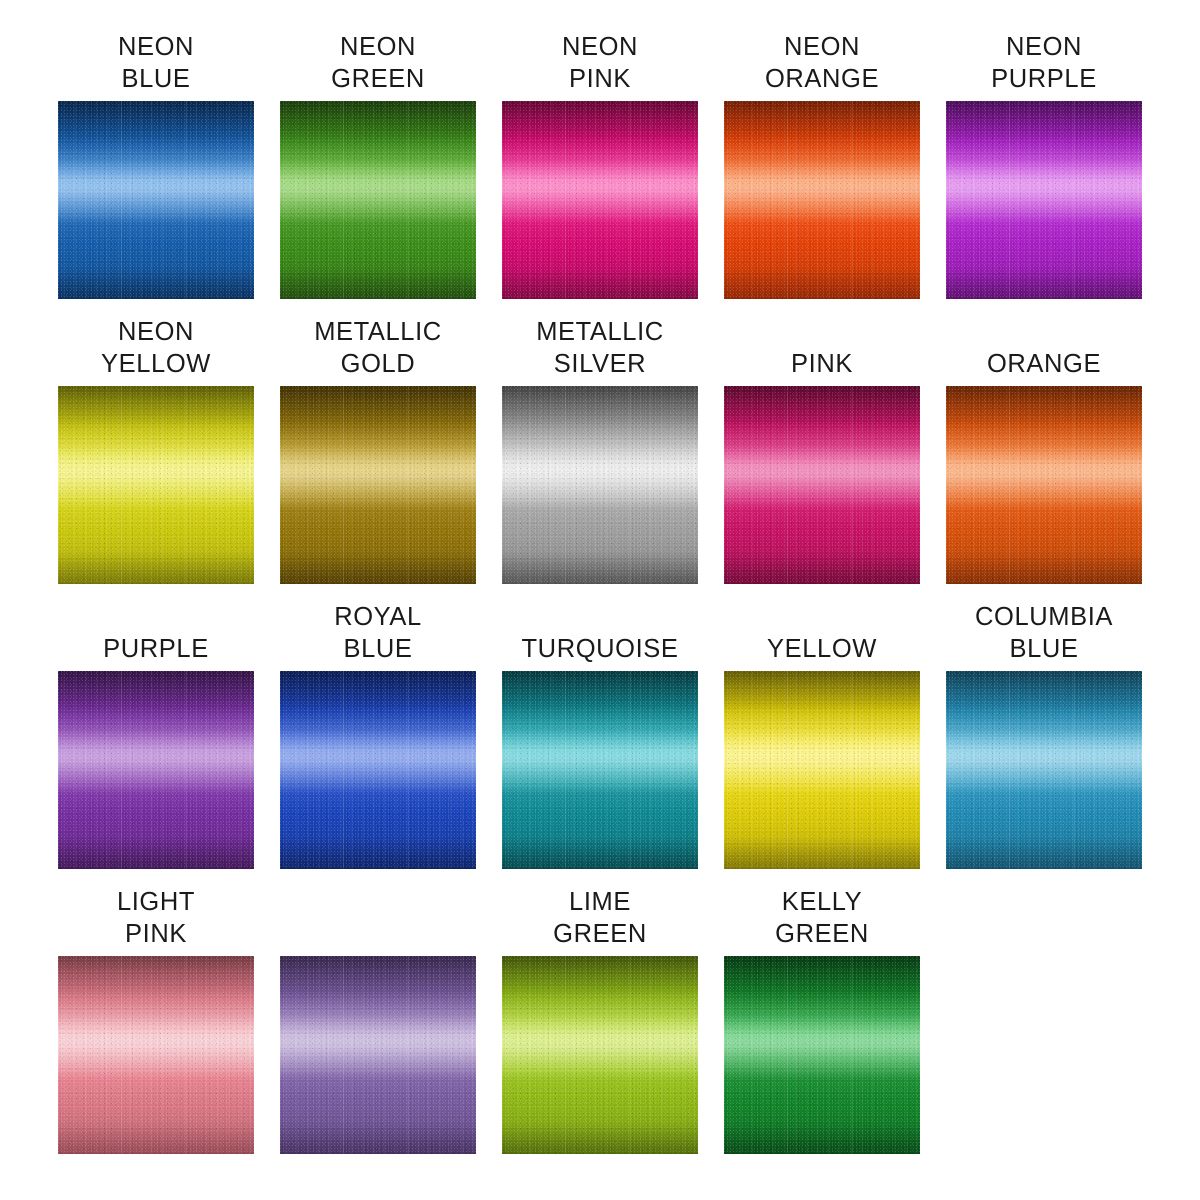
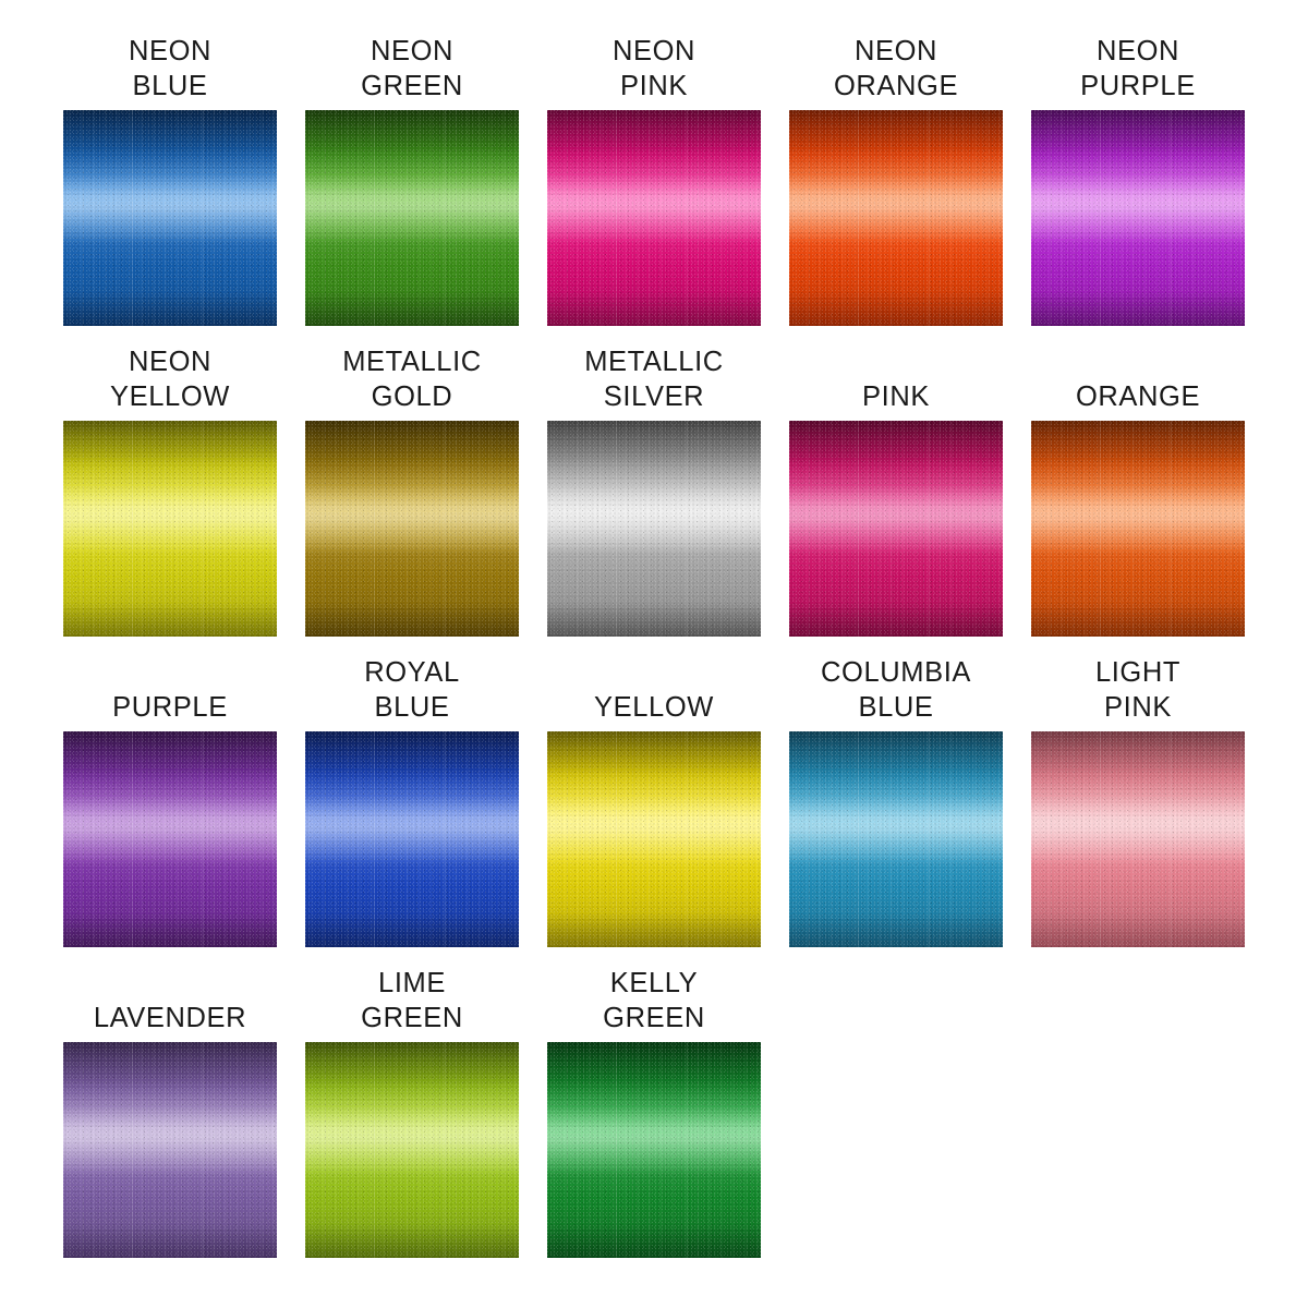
  NEON
  BLUE
  NEON
  GREEN
  NEON
  PINK
  NEON
  ORANGE
  NEON
  PURPLE
  NEON
  YELLOW
  METALLIC
  GOLD
  METALLIC
  SILVER
  PINK
  ORANGE
  PURPLE
  ROYAL
  BLUE
- TURQUOISE
  YELLOW
  COLUMBIA
  BLUE
  LIGHT
  PINK
+ LAVENDER
  LIME
  GREEN
  KELLY
  GREEN
